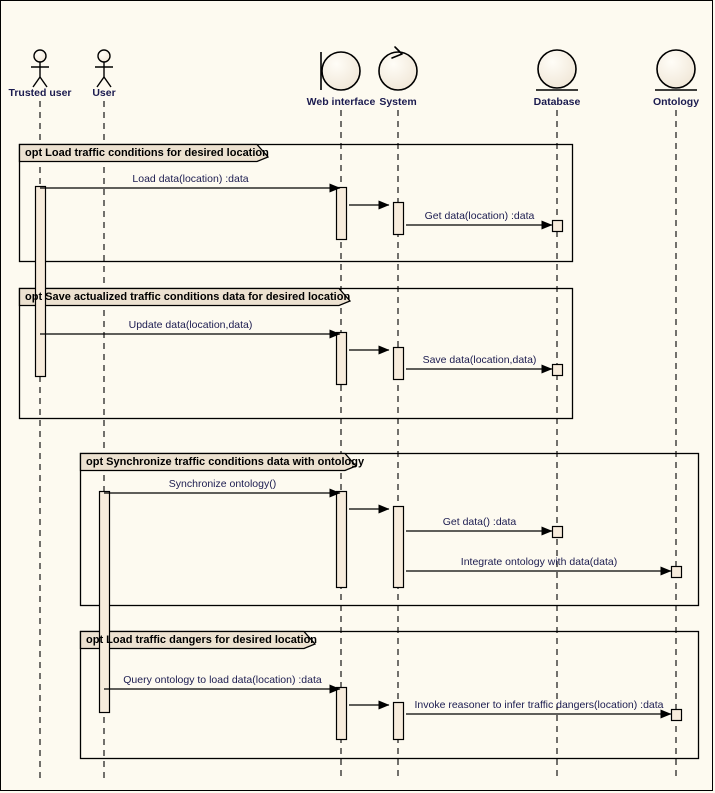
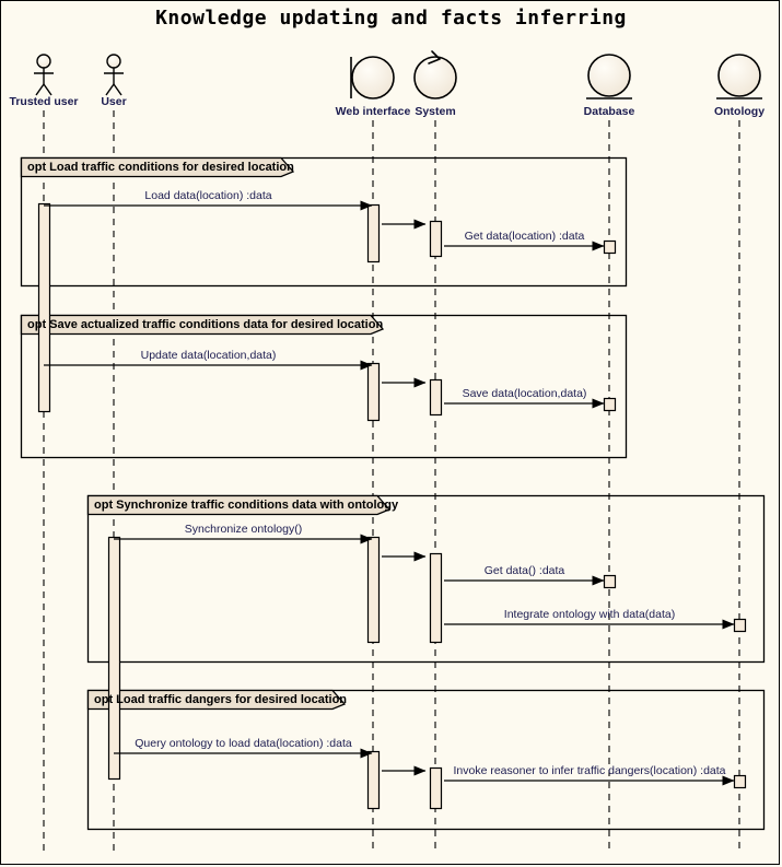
+ Knowledge updating and facts inferring
  Trusted user
  User
  Web interface
  System
  Database
  Ontology
  Load data(location) :data
  Get data(location) :data
  Update data(location,data)
  Save data(location,data)
  Synchronize ontology()
  Get data() :data
  Integrate ontology with data(data)
  Query ontology to load data(location) :data
  Invoke reasoner to infer traffic dangers(location) :data
  opt Load traffic conditions for desired location
  opt Save actualized traffic conditions data for desired location
  opt Synchronize traffic conditions data with ontology
  opt Load traffic dangers for desired location
